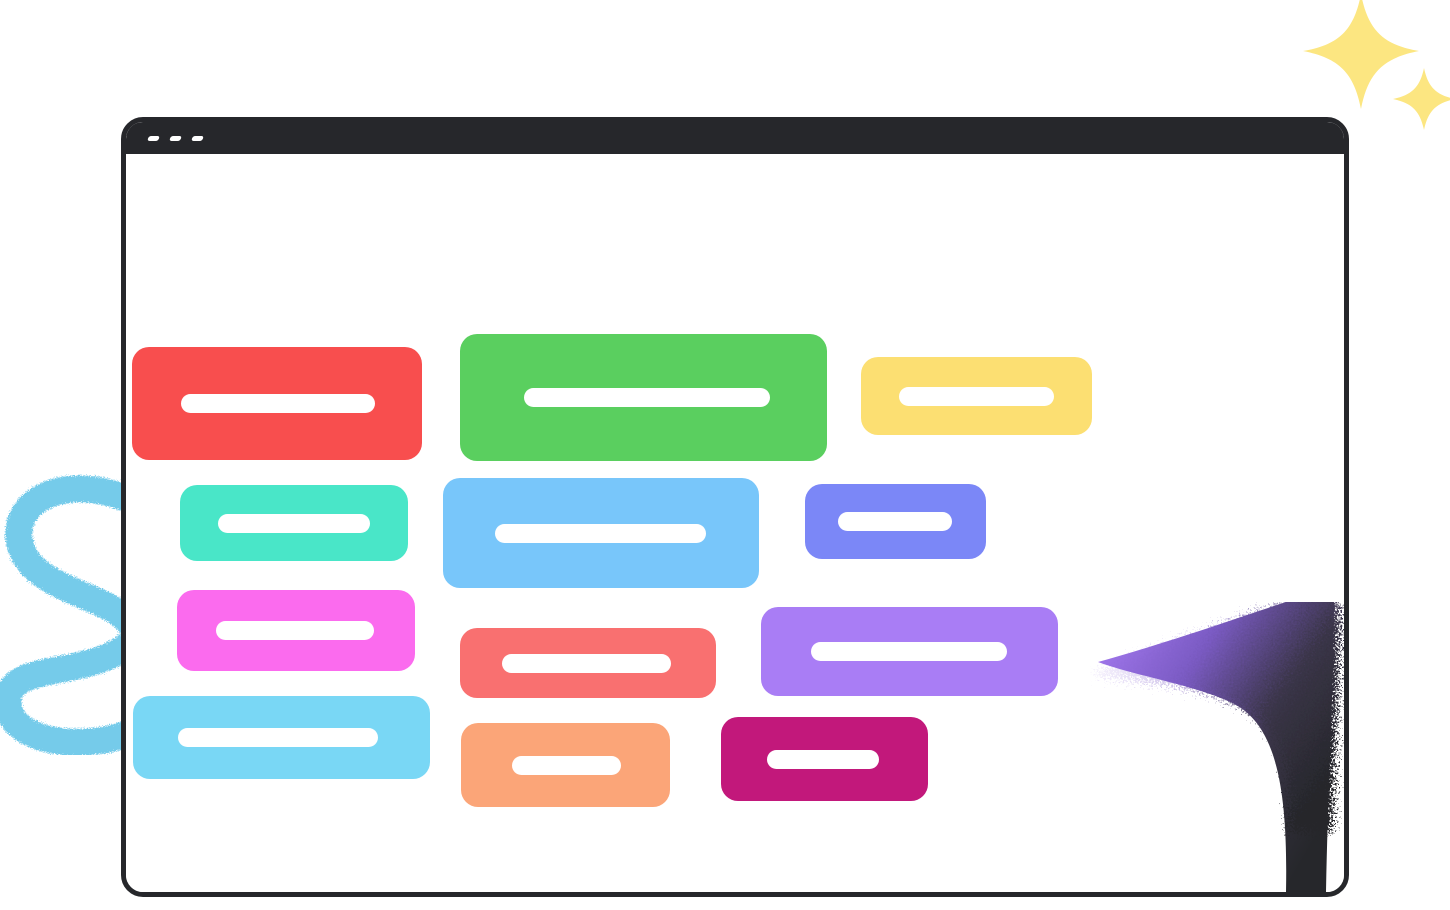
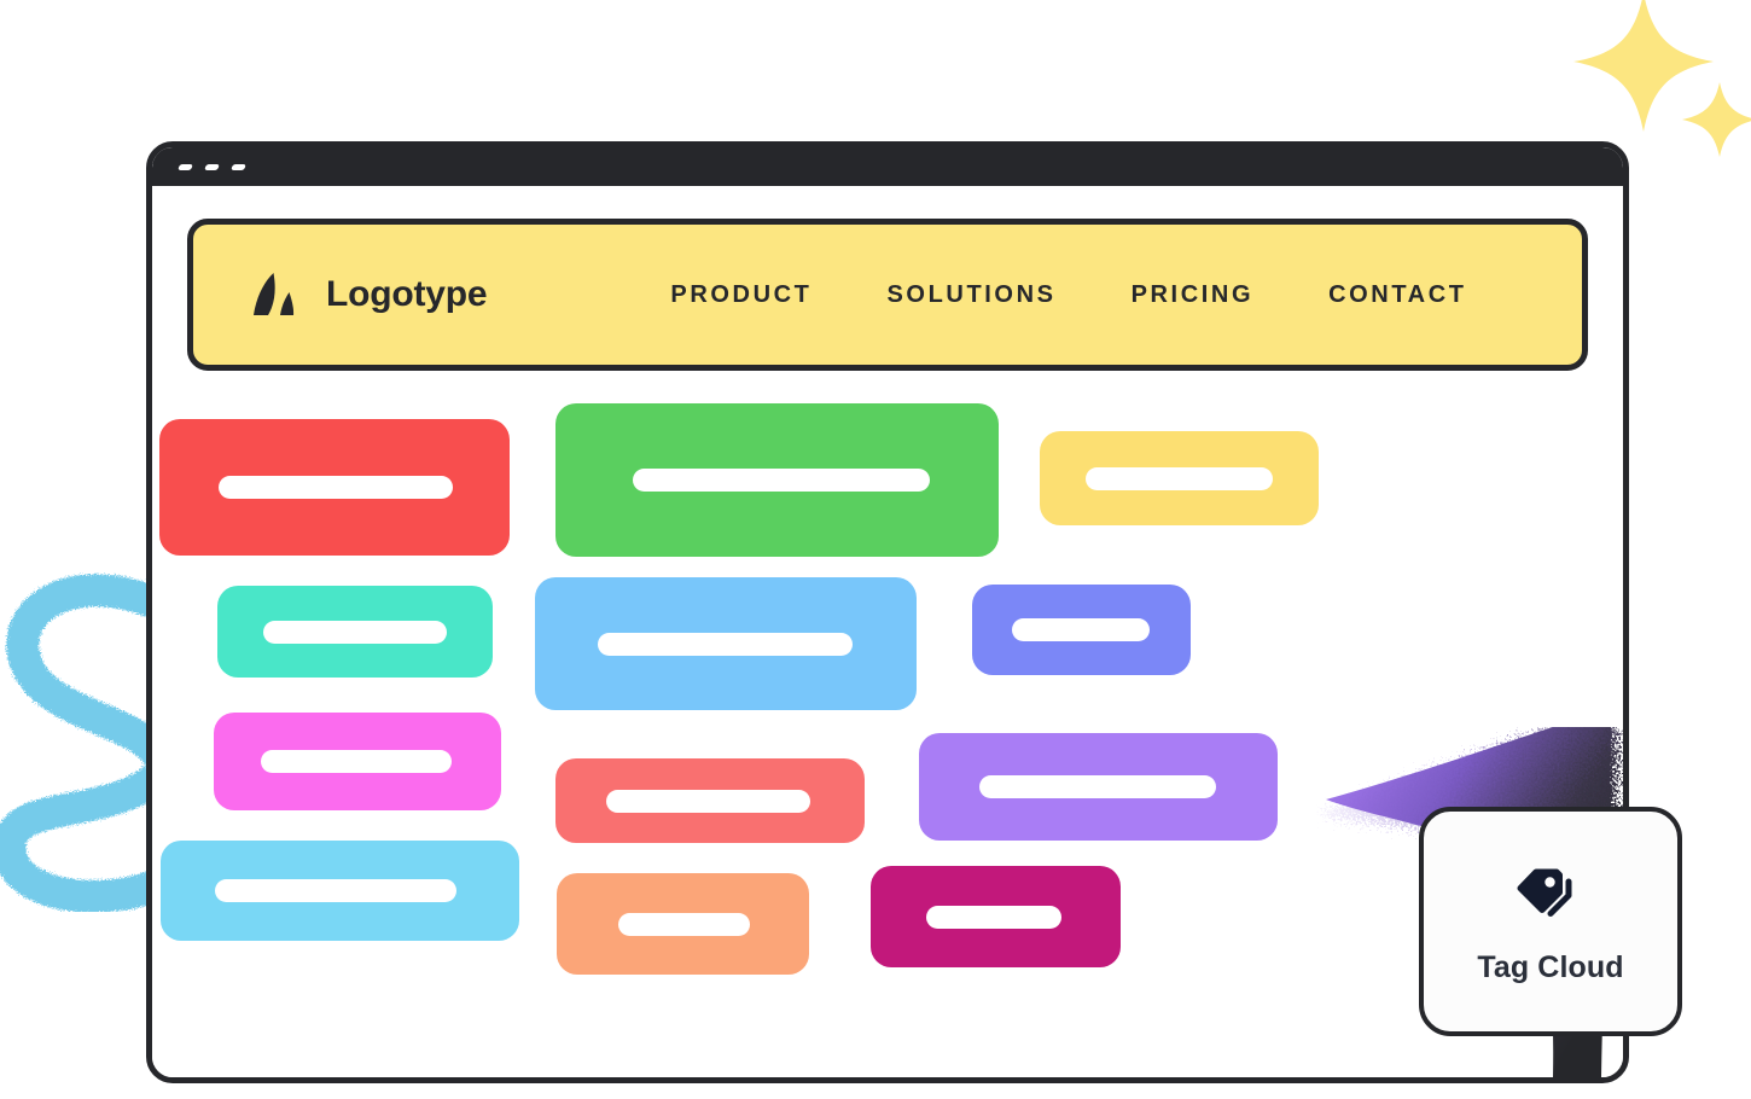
+ Logotype
+ PRODUCT
+ SOLUTIONS
+ PRICING
+ CONTACT
+ Tag Cloud
